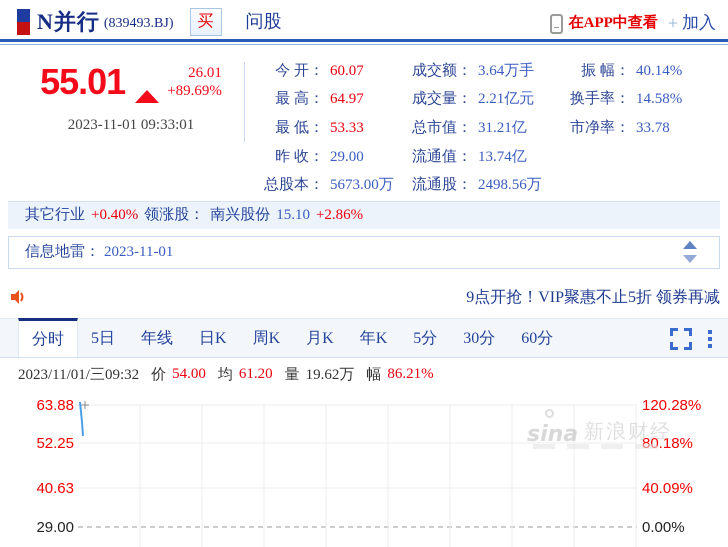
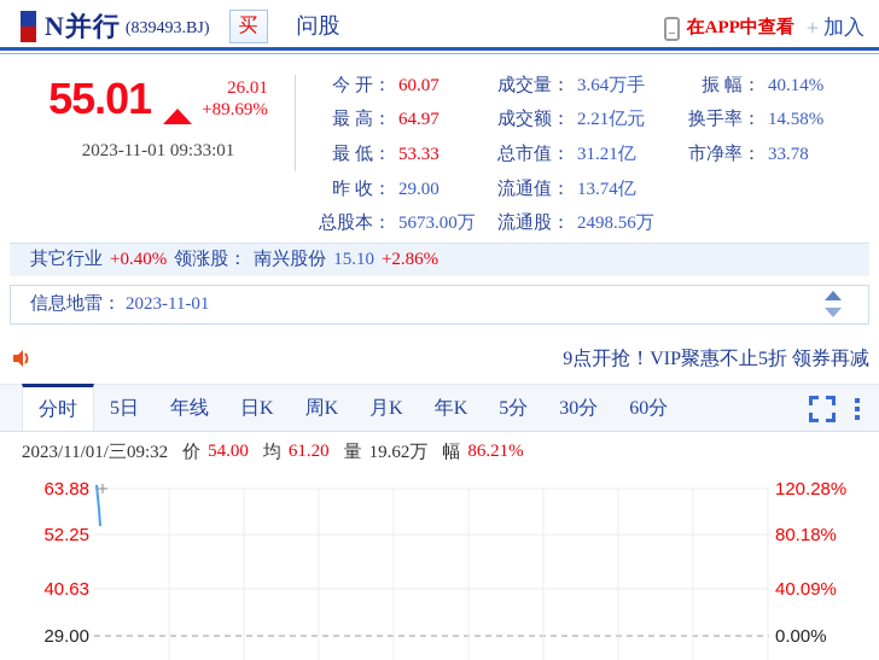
  N并行
  (839493.BJ)
  买
  问股
  在APP中查看
  +
  加入
  55.01
  26.01
  +89.69%
  2023-11-01 09:33:01
  今 开：
  60.07
  最 高：
  64.97
  最 低：
  53.33
  昨 收：
  29.00
  总股本：
  5673.00万
- 成交额：
+ 成交量：
  3.64万手
- 成交量：
+ 成交额：
  2.21亿元
  总市值：
  31.21亿
  流通值：
  13.74亿
  流通股：
  2498.56万
  振 幅：
  40.14%
  换手率：
  14.58%
  市净率：
  33.78
  其它行业
  +0.40%
  领涨股：
  南兴股份
  15.10
  +2.86%
  信息地雷：
  2023-11-01
  9点开抢！VIP聚惠不止5折 领券再减
  分时
  5日
  年线
  日K
  周K
  月K
  年K
  5分
  30分
  60分
  2023/11/01/三09:32
  价
  54.00
  均
  61.20
  量
  19.62万
  幅
  86.21%
  63.88
  52.25
  40.63
  29.00
  120.28%
  80.18%
  40.09%
  0.00%
- sina
- 新浪财经
